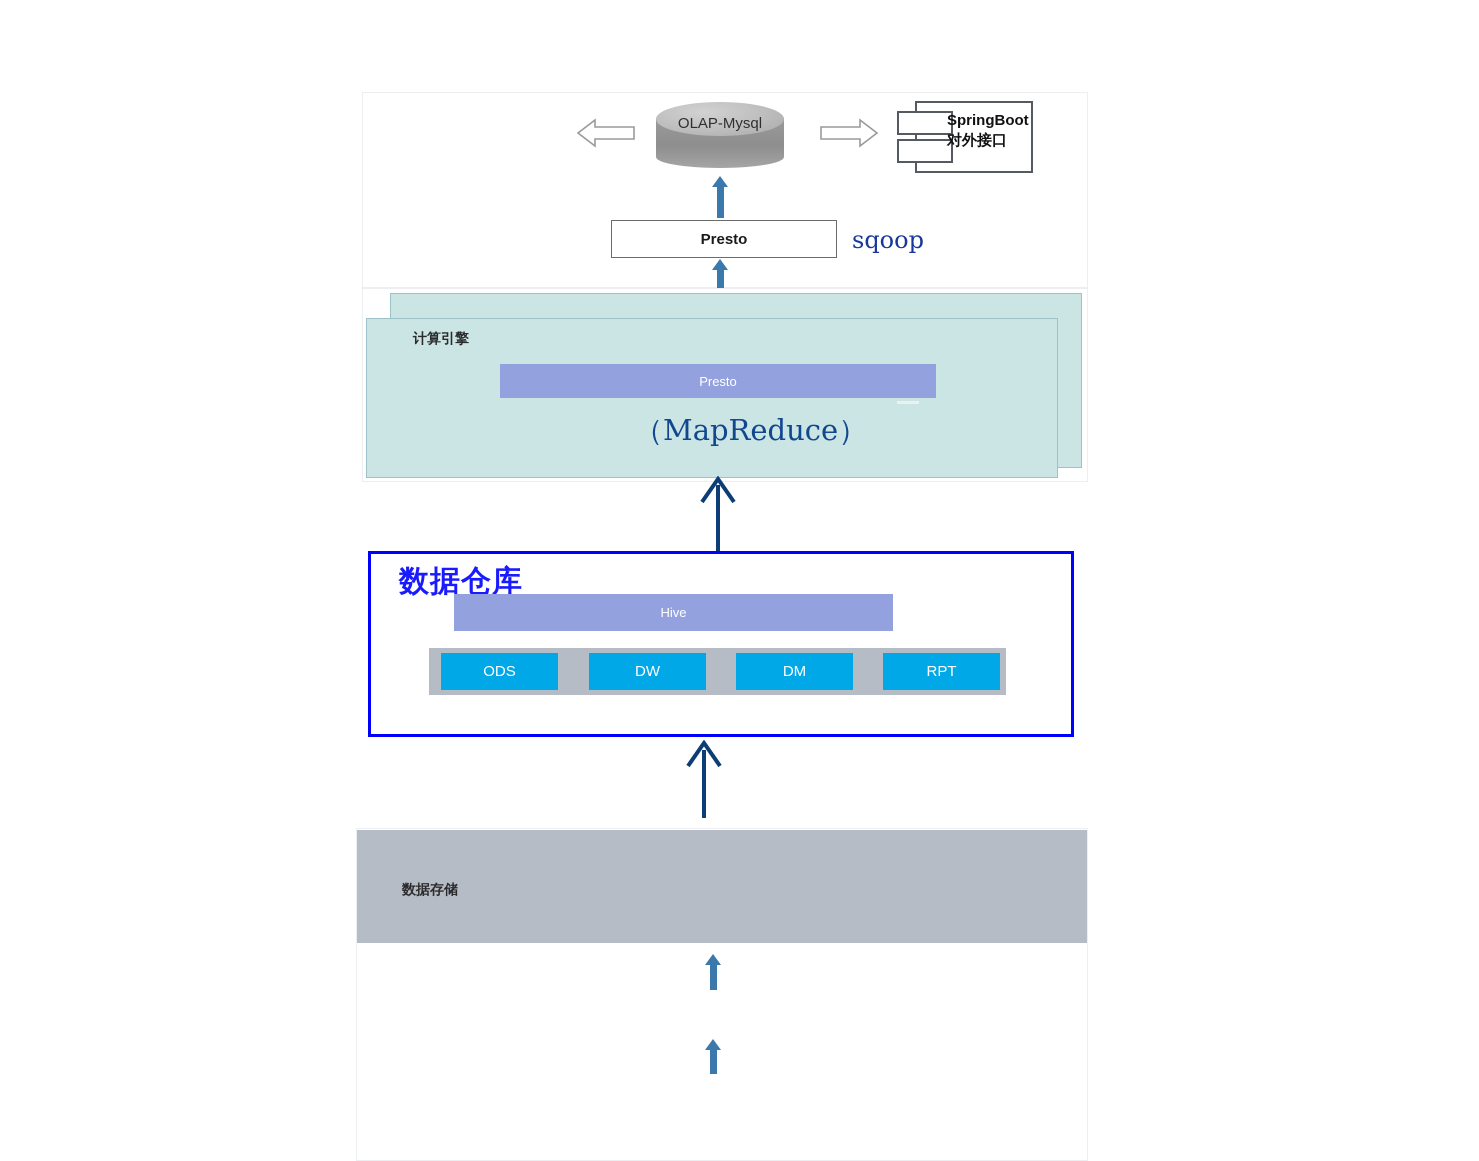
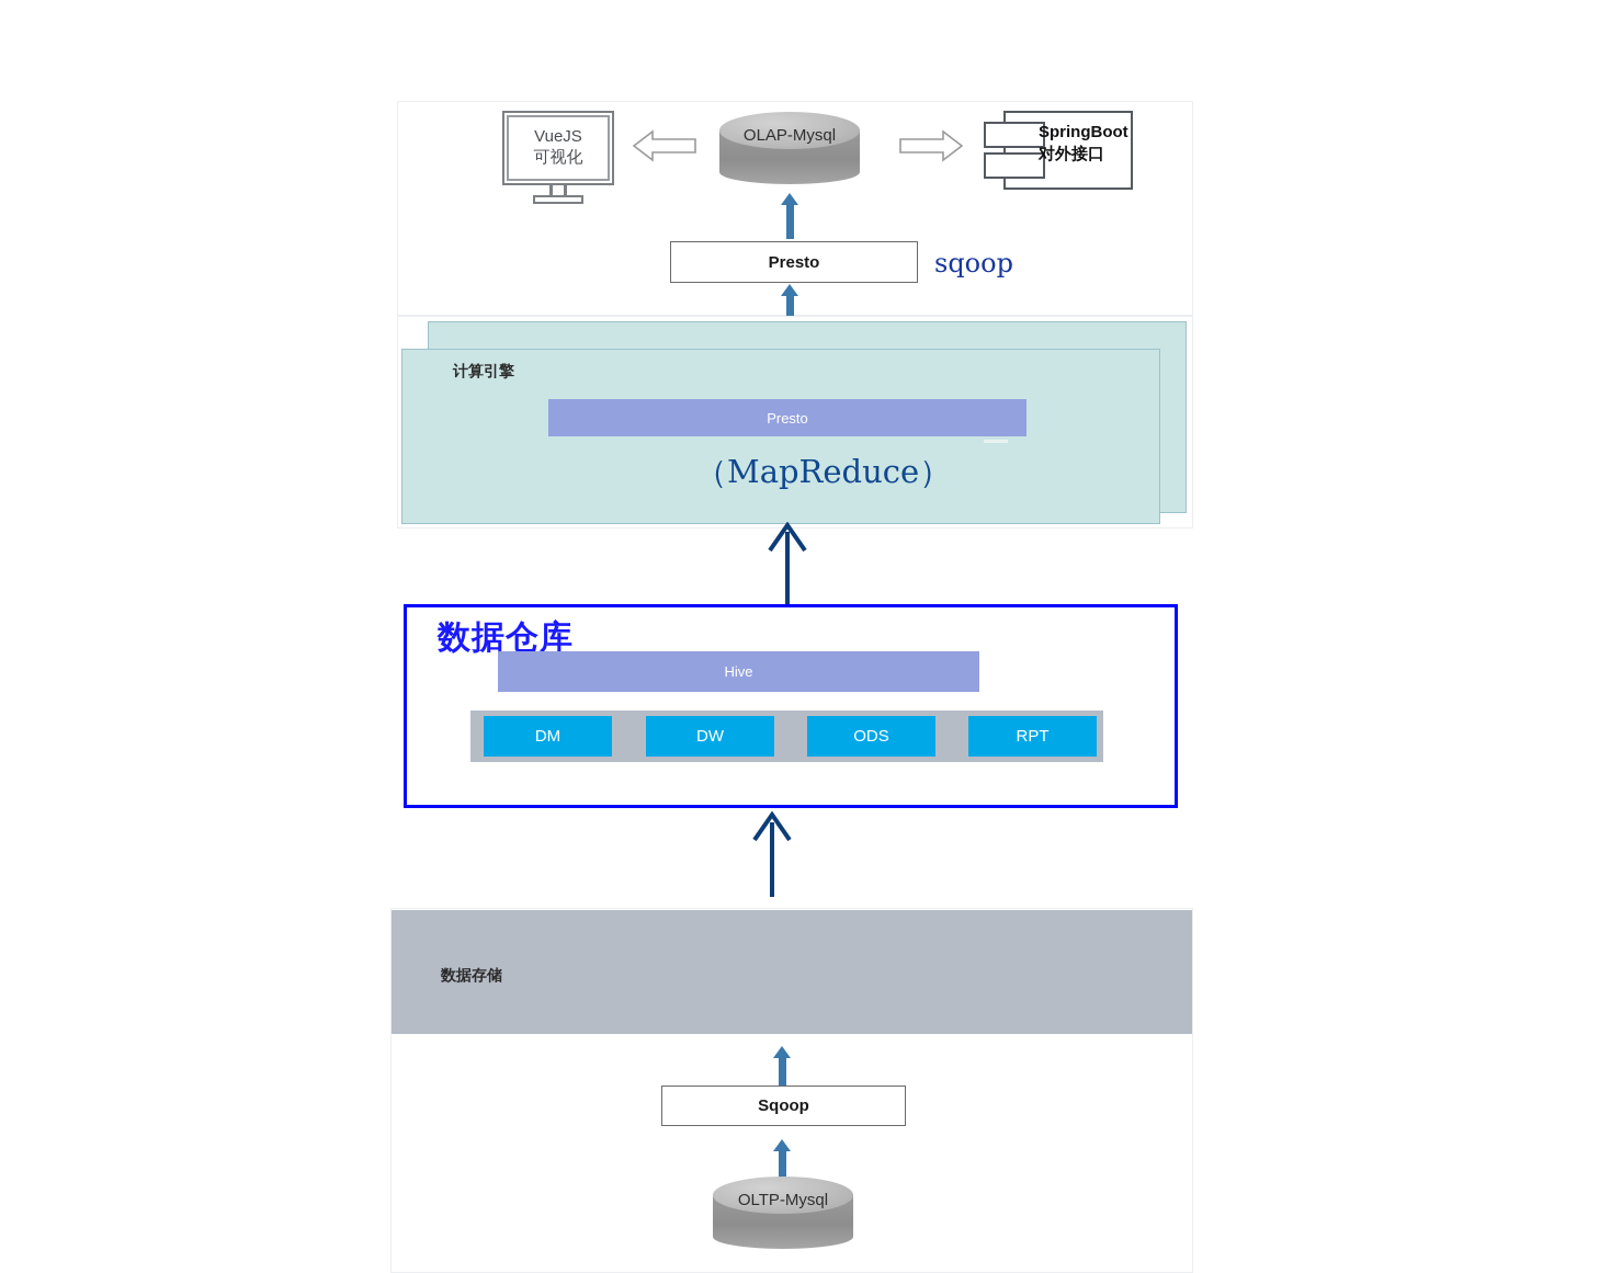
+ VueJS
+ 可视化
  OLAP-Mysql
  SpringBoot
  对外接口
  Presto
  sqoop
  计算引擎
  Presto
  （MapReduce）
  数据仓库
  Hive
- ODS
+ DM
  DW
- DM
+ ODS
  RPT
  数据存储
+ Sqoop
+ OLTP-Mysql
